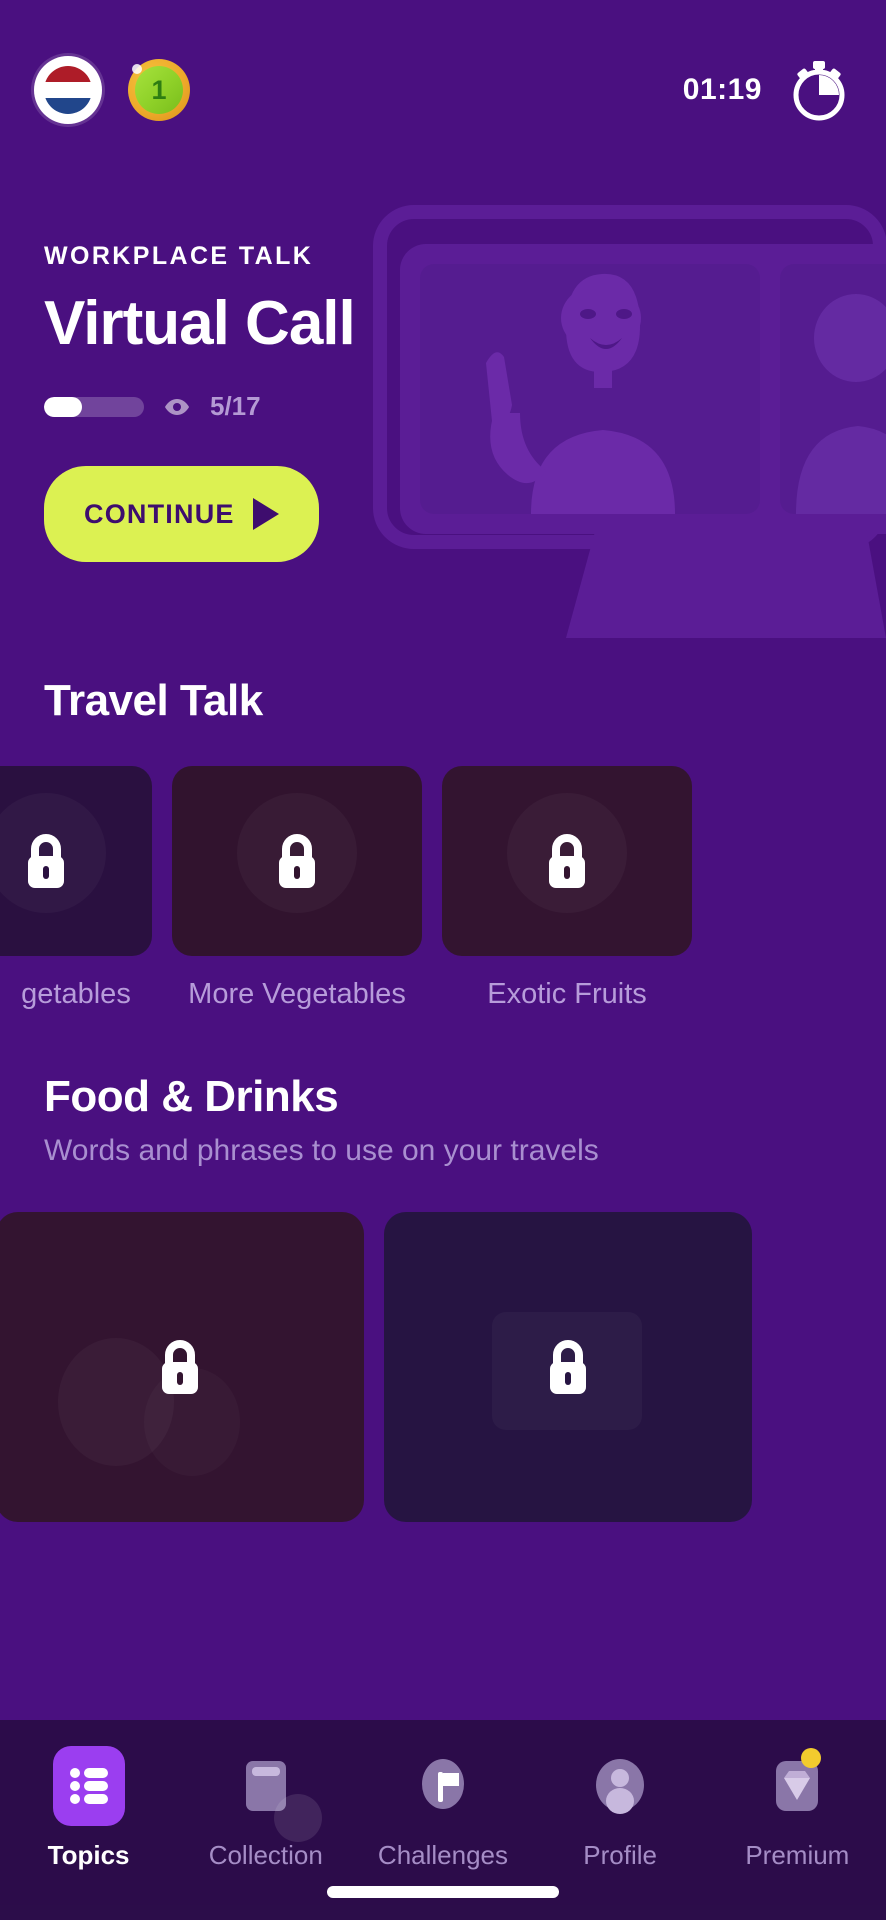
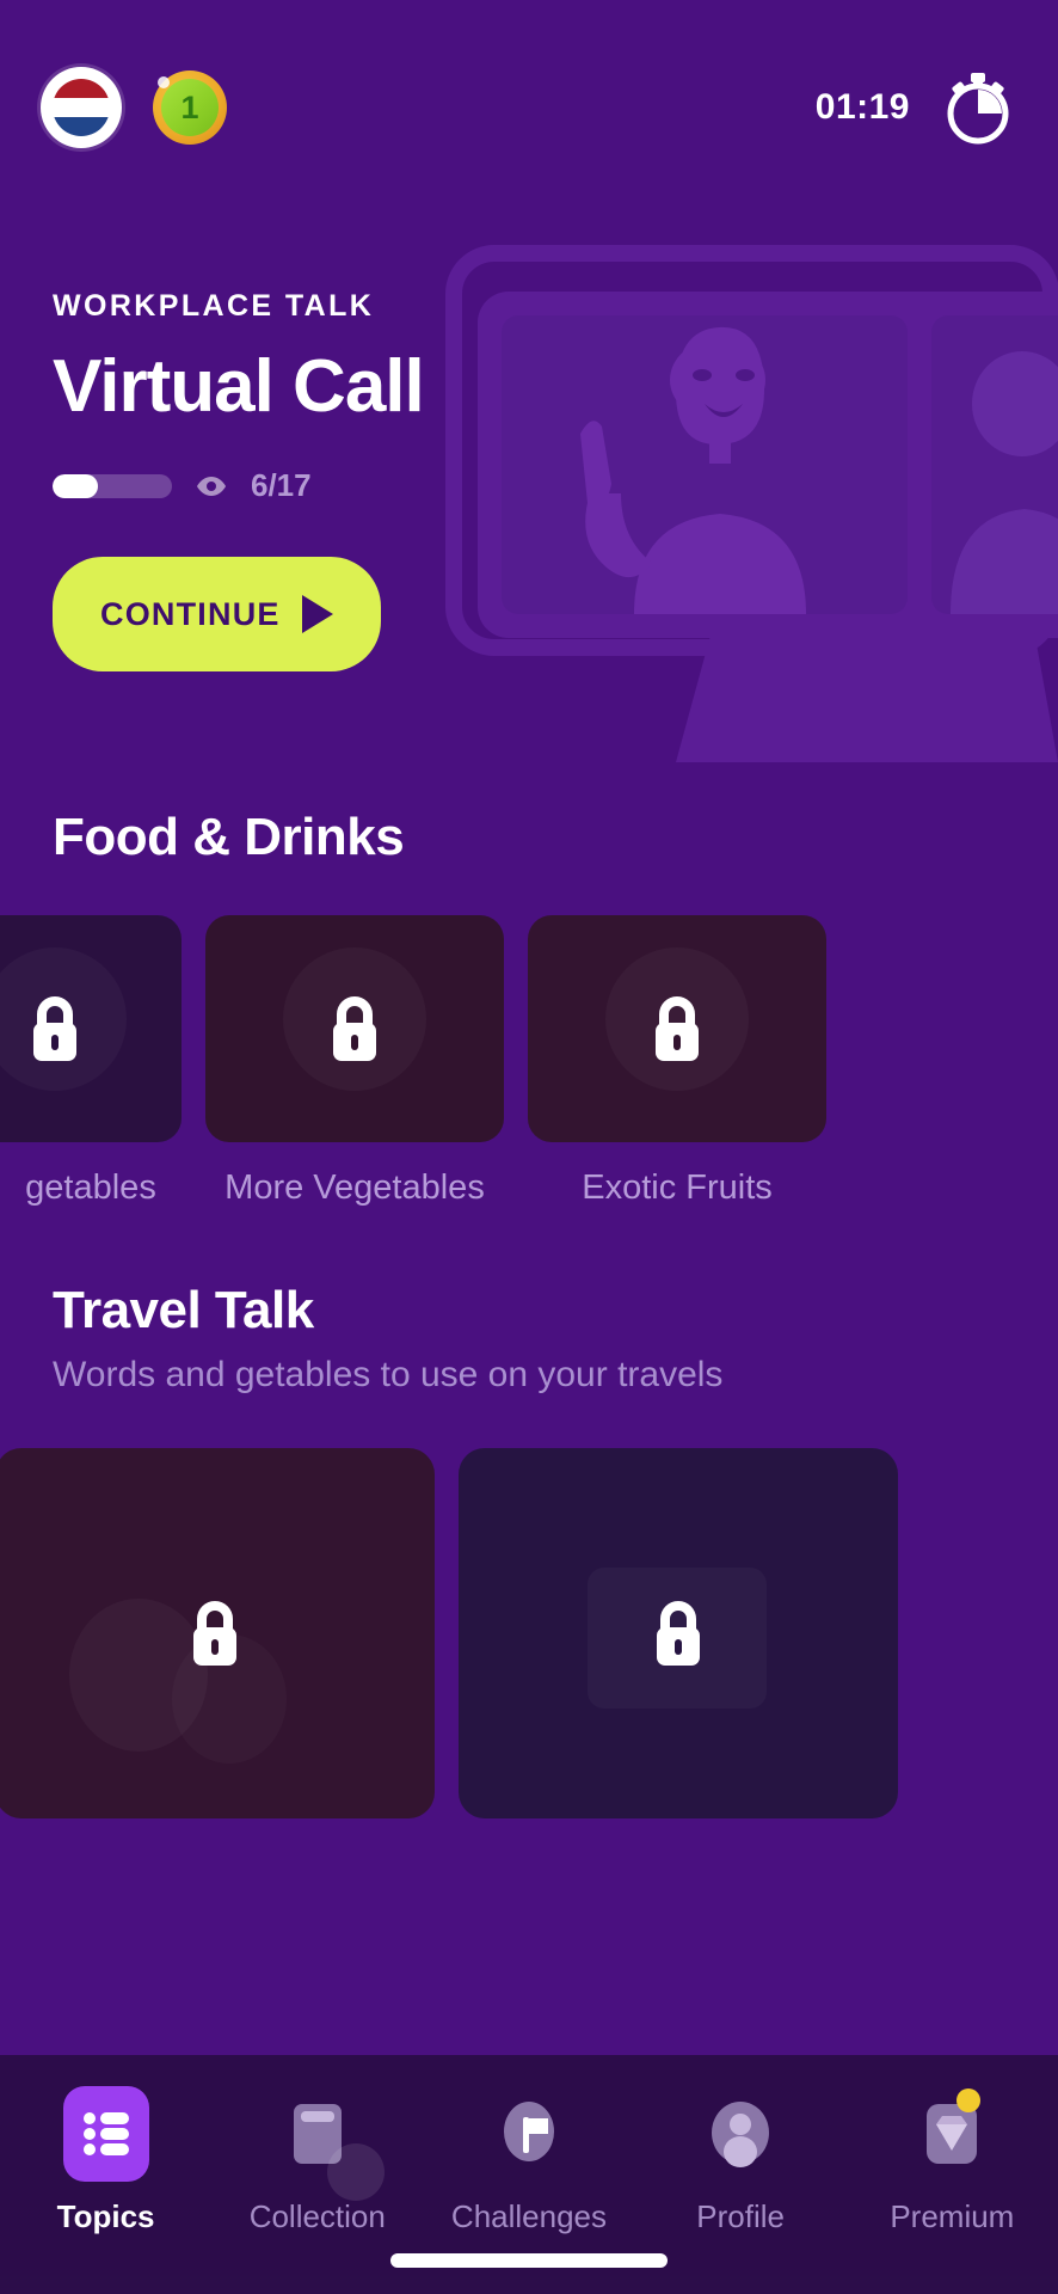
  1
  01:19
  WORKPLACE TALK
  Virtual Call
- 5/17
+ 6/17
  CONTINUE
- Travel Talk
+ Food & Drinks
  getables
  More Vegetables
  Exotic Fruits
- Food & Drinks
+ Travel Talk
- Words and phrases to use on your travels
+ Words and getables to use on your travels
  Topics
  Collection
  Challenges
  Profile
  Premium
